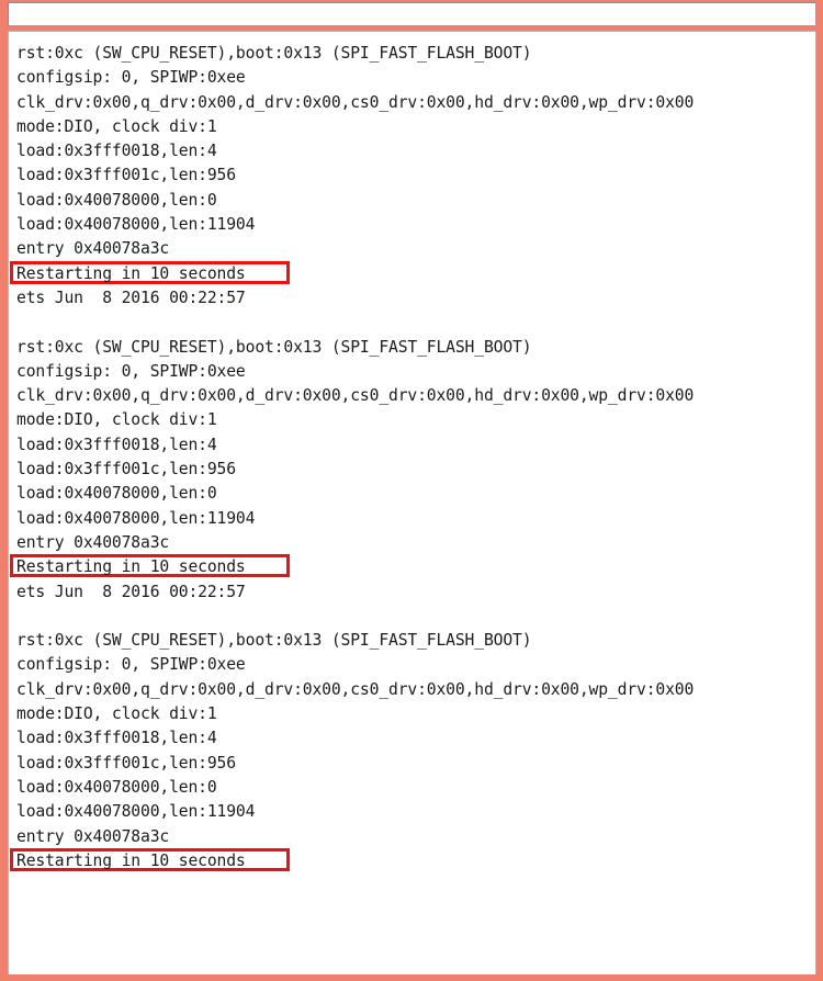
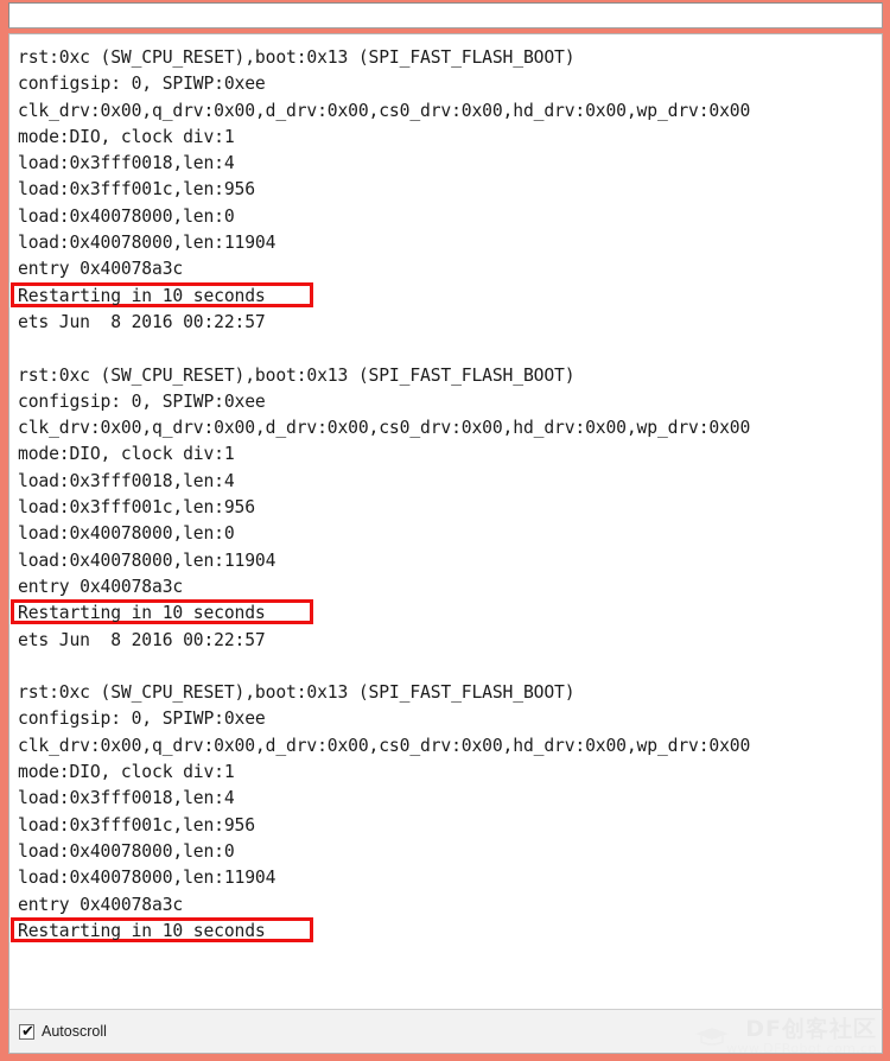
  rst:0xc (SW_CPU_RESET),boot:0x13 (SPI_FAST_FLASH_BOOT)
  configsip: 0, SPIWP:0xee
  clk_drv:0x00,q_drv:0x00,d_drv:0x00,cs0_drv:0x00,hd_drv:0x00,wp_drv:0x00
  mode:DIO, clock div:1
  load:0x3fff0018,len:4
  load:0x3fff001c,len:956
  load:0x40078000,len:0
  load:0x40078000,len:11904
  entry 0x40078a3c
  Restarting in 10 seconds
  ets Jun 8 2016 00:22:57
  rst:0xc (SW_CPU_RESET),boot:0x13 (SPI_FAST_FLASH_BOOT)
  configsip: 0, SPIWP:0xee
  clk_drv:0x00,q_drv:0x00,d_drv:0x00,cs0_drv:0x00,hd_drv:0x00,wp_drv:0x00
  mode:DIO, clock div:1
  load:0x3fff0018,len:4
  load:0x3fff001c,len:956
  load:0x40078000,len:0
  load:0x40078000,len:11904
  entry 0x40078a3c
  Restarting in 10 seconds
  ets Jun 8 2016 00:22:57
  rst:0xc (SW_CPU_RESET),boot:0x13 (SPI_FAST_FLASH_BOOT)
  configsip: 0, SPIWP:0xee
  clk_drv:0x00,q_drv:0x00,d_drv:0x00,cs0_drv:0x00,hd_drv:0x00,wp_drv:0x00
  mode:DIO, clock div:1
  load:0x3fff0018,len:4
  load:0x3fff001c,len:956
  load:0x40078000,len:0
  load:0x40078000,len:11904
  entry 0x40078a3c
  Restarting in 10 seconds
+ ✔
+ Autoscroll
+ www.DFRobot.com.cn
